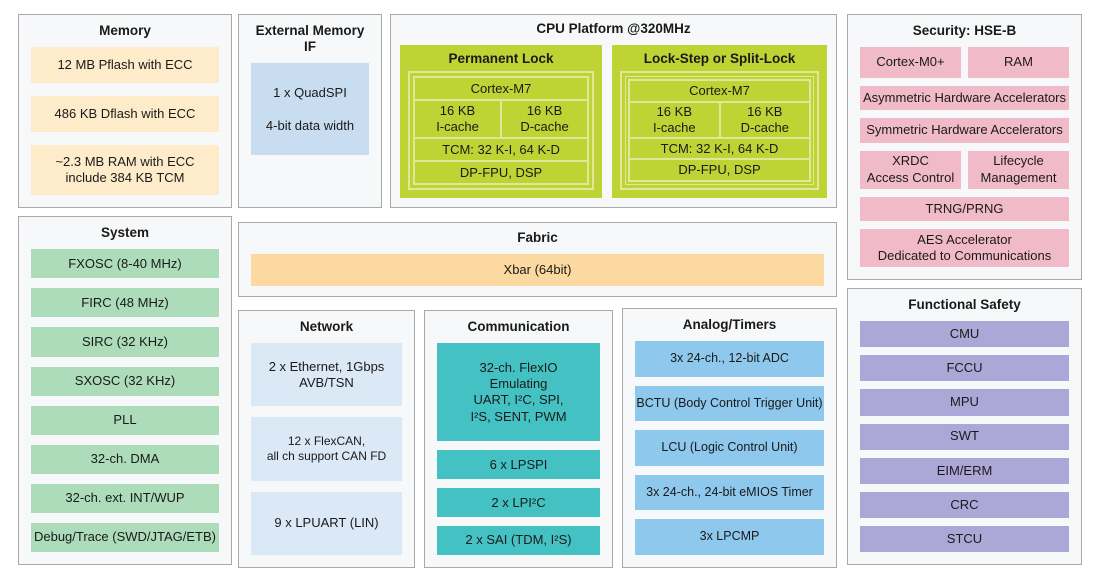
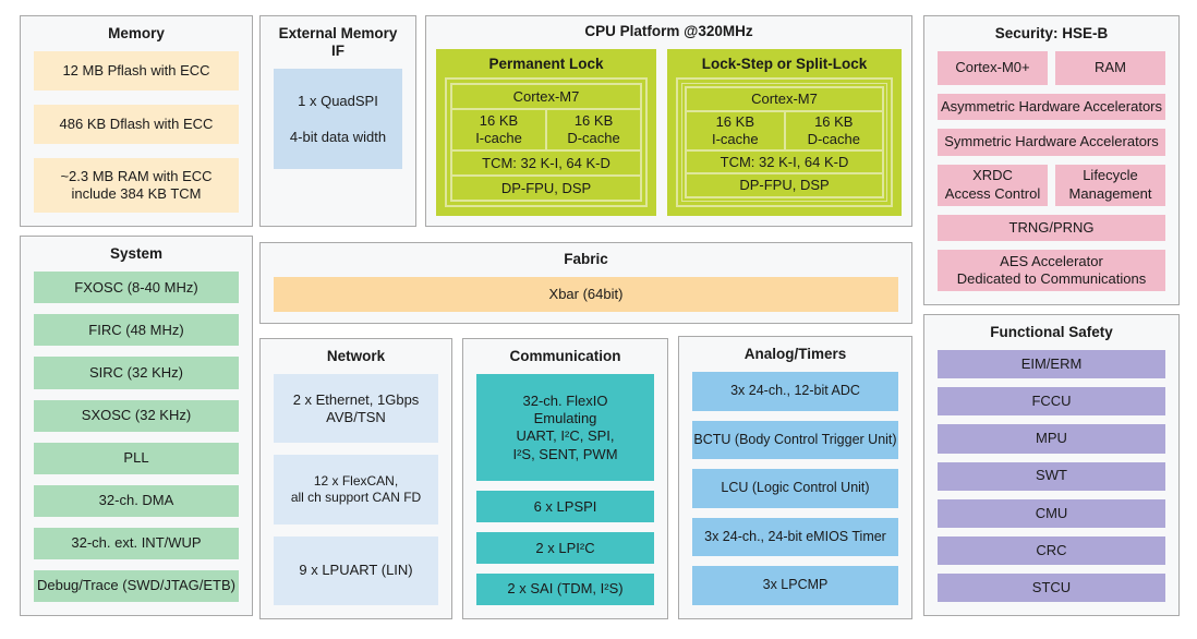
  Memory
  12 MB Pflash with ECC
  486 KB Dflash with ECC
  ~2.3 MB RAM with ECC
  include 384 KB TCM
  External Memory IF
  1 x QuadSPI
  4-bit data width
  CPU Platform @320MHz
  Permanent Lock
  Cortex-M7
  16 KB
  I-cache
  16 KB
  D-cache
  TCM: 32 K-I, 64 K-D
  DP-FPU, DSP
  Lock-Step or Split-Lock
  Cortex-M7
  16 KB
  I-cache
  16 KB
  D-cache
  TCM: 32 K-I, 64 K-D
  DP-FPU, DSP
  Security: HSE-B
  Cortex-M0+
  RAM
  Asymmetric Hardware Accelerators
  Symmetric Hardware Accelerators
  XRDC
  Access Control
  Lifecycle
  Management
  TRNG/PRNG
  AES Accelerator
  Dedicated to Communications
  System
  FXOSC (8-40 MHz)
  FIRC (48 MHz)
  SIRC (32 KHz)
  SXOSC (32 KHz)
  PLL
  32-ch. DMA
  32-ch. ext. INT/WUP
  Debug/Trace (SWD/JTAG/ETB)
  Fabric
  Xbar (64bit)
  Network
  2 x Ethernet, 1Gbps
  AVB/TSN
  12 x FlexCAN,
  all ch support CAN FD
  9 x LPUART (LIN)
  Communication
  32-ch. FlexIO
  Emulating
  UART, I²C, SPI,
  I²S, SENT, PWM
  6 x LPSPI
  2 x LPI²C
  2 x SAI (TDM, I²S)
  Analog/Timers
  3x 24-ch., 12-bit ADC
  BCTU (Body Control Trigger Unit)
  LCU (Logic Control Unit)
  3x 24-ch., 24-bit eMIOS Timer
  3x LPCMP
  Functional Safety
- CMU
+ EIM/ERM
  FCCU
  MPU
  SWT
- EIM/ERM
+ CMU
  CRC
  STCU
